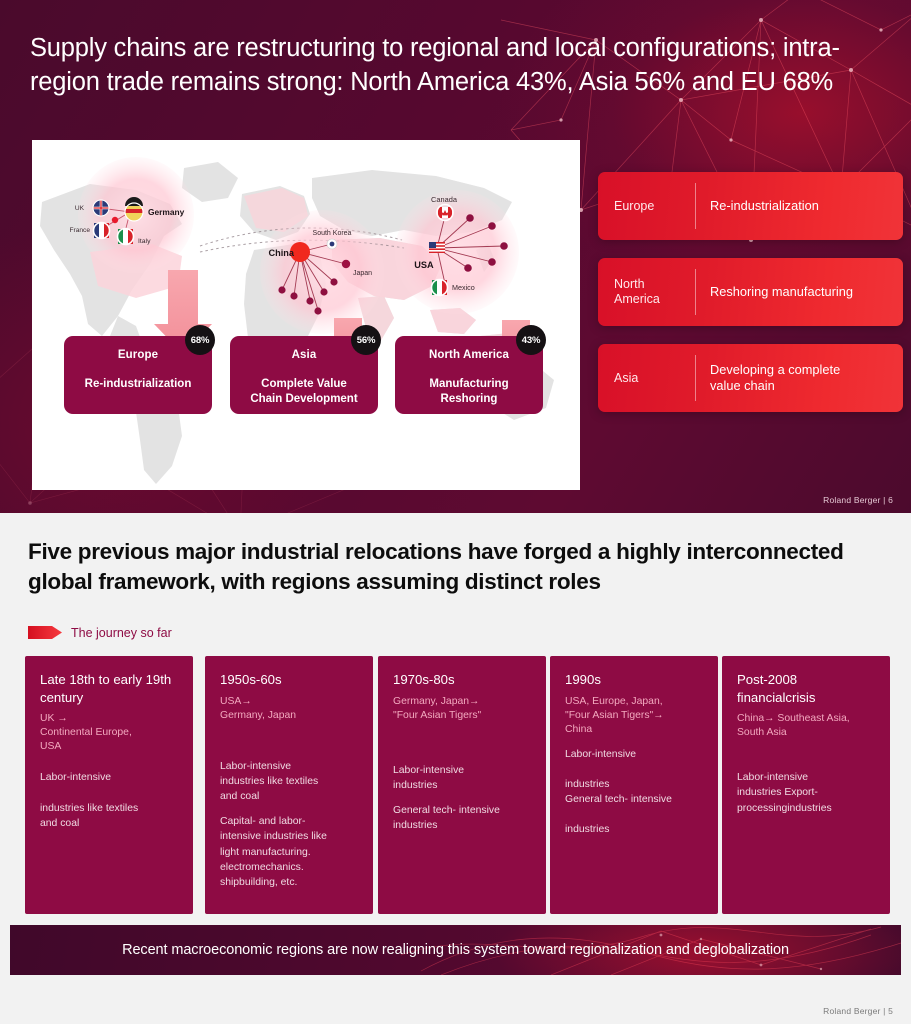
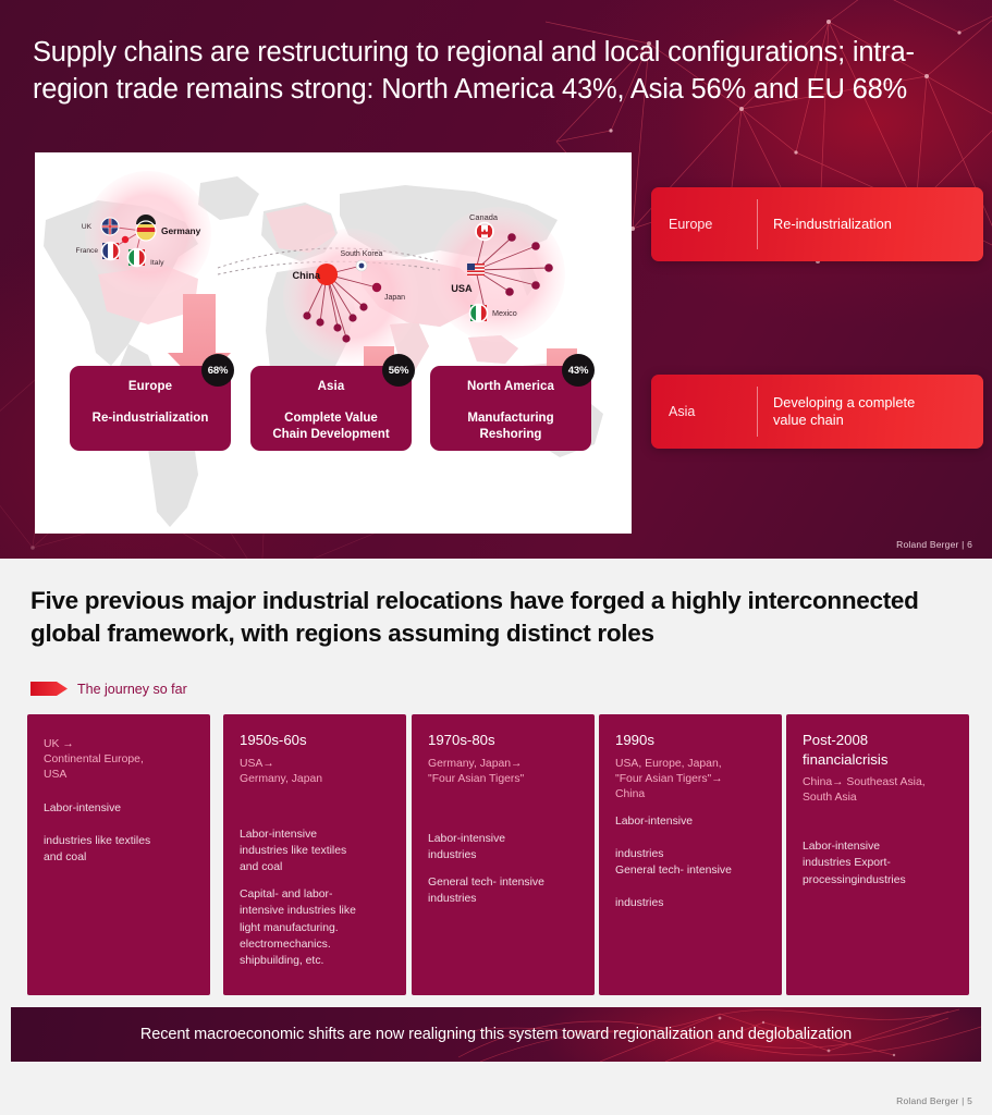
  Supply chains are restructuring to regional and local configurations; intra-region trade remains strong: North America 43%, Asia 56% and EU 68%
  Germany
  China
  Canada
  USA
  Mexico
  Europe
  Re-industrialization
  68%
  Asia
  Complete Value
  Chain Development
  56%
  North America
  Manufacturing
  Reshoring
  43%
  Europe
  Re-industrialization
- North
- America
- Reshoring manufacturing
  Asia
  Developing a complete
  value chain
  Roland Berger | 6
  Five previous major industrial relocations have forged a highly interconnected global framework, with regions assuming distinct roles
  The journey so far
- Late 18th to early 19th century
  UK →
  Continental Europe,
  USA
  Labor-intensive
  industries like textiles
  and coal
  1950s-60s
  USA→
  Germany, Japan
  Labor-intensive
  industries like textiles
  and coal
  Capital- and labor-
  intensive industries like
  light manufacturing.
  electromechanics.
  shipbuilding, etc.
  1970s-80s
  Germany, Japan→
  "Four Asian Tigers"
  Labor-intensive
  industries
  General tech- intensive
  industries
  1990s
  USA, Europe, Japan,
  "Four Asian Tigers"→
  China
  Labor-intensive
  industries
  General tech- intensive
  industries
  Post-2008 financialcrisis
  China→ Southeast Asia,
  South Asia
  Labor-intensive
  industries Export-
  processingindustries
- Recent macroeconomic regions are now realigning this system toward regionalization and deglobalization
+ Recent macroeconomic shifts are now realigning this system toward regionalization and deglobalization
  Roland Berger | 5
